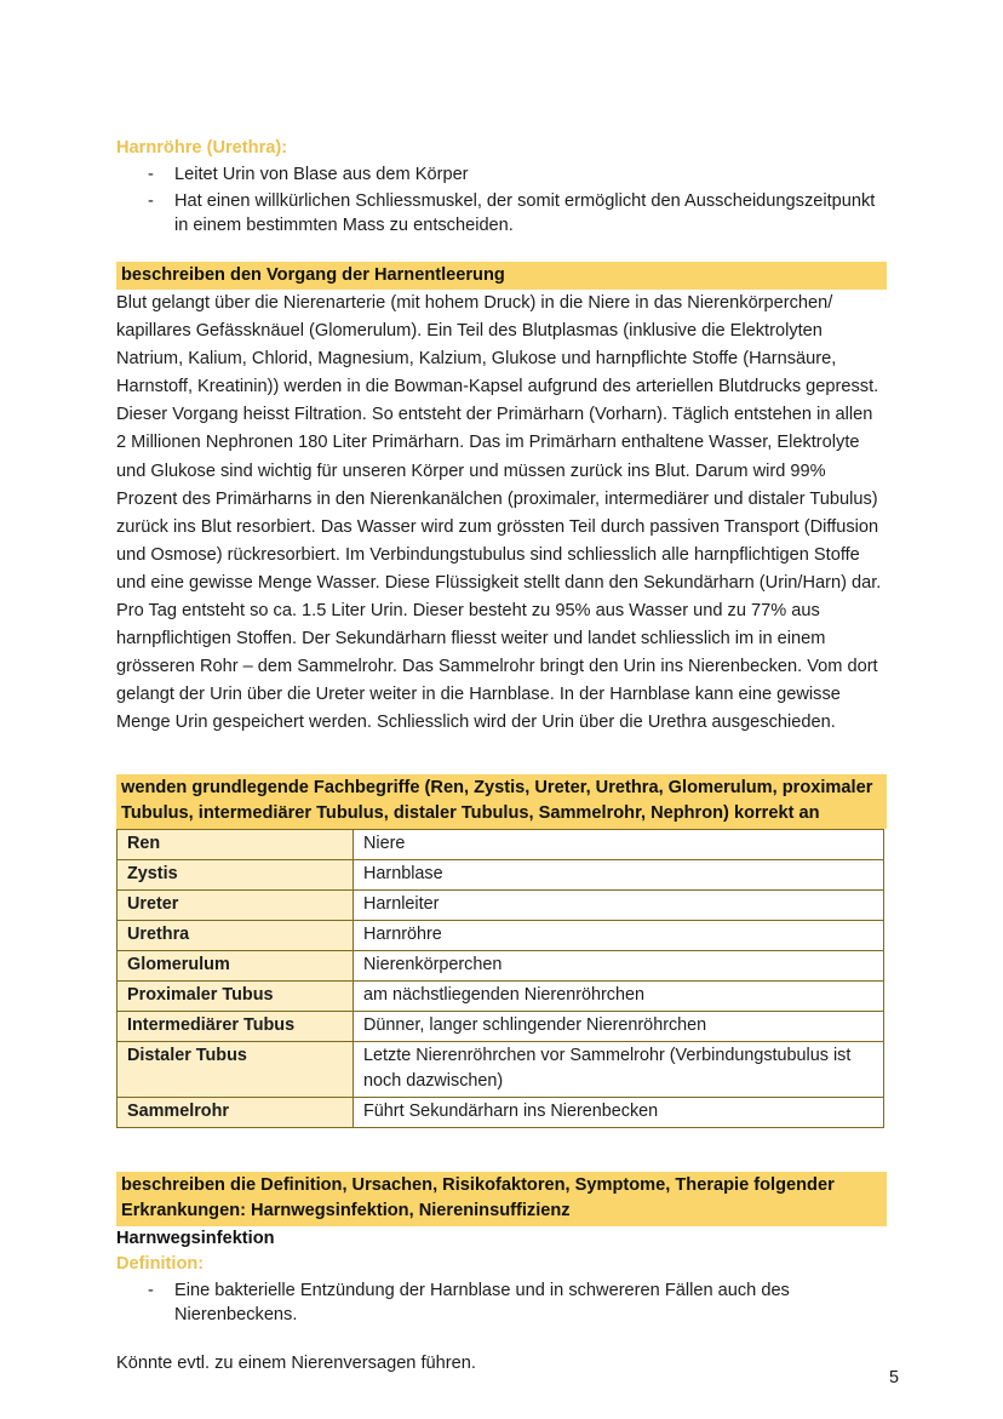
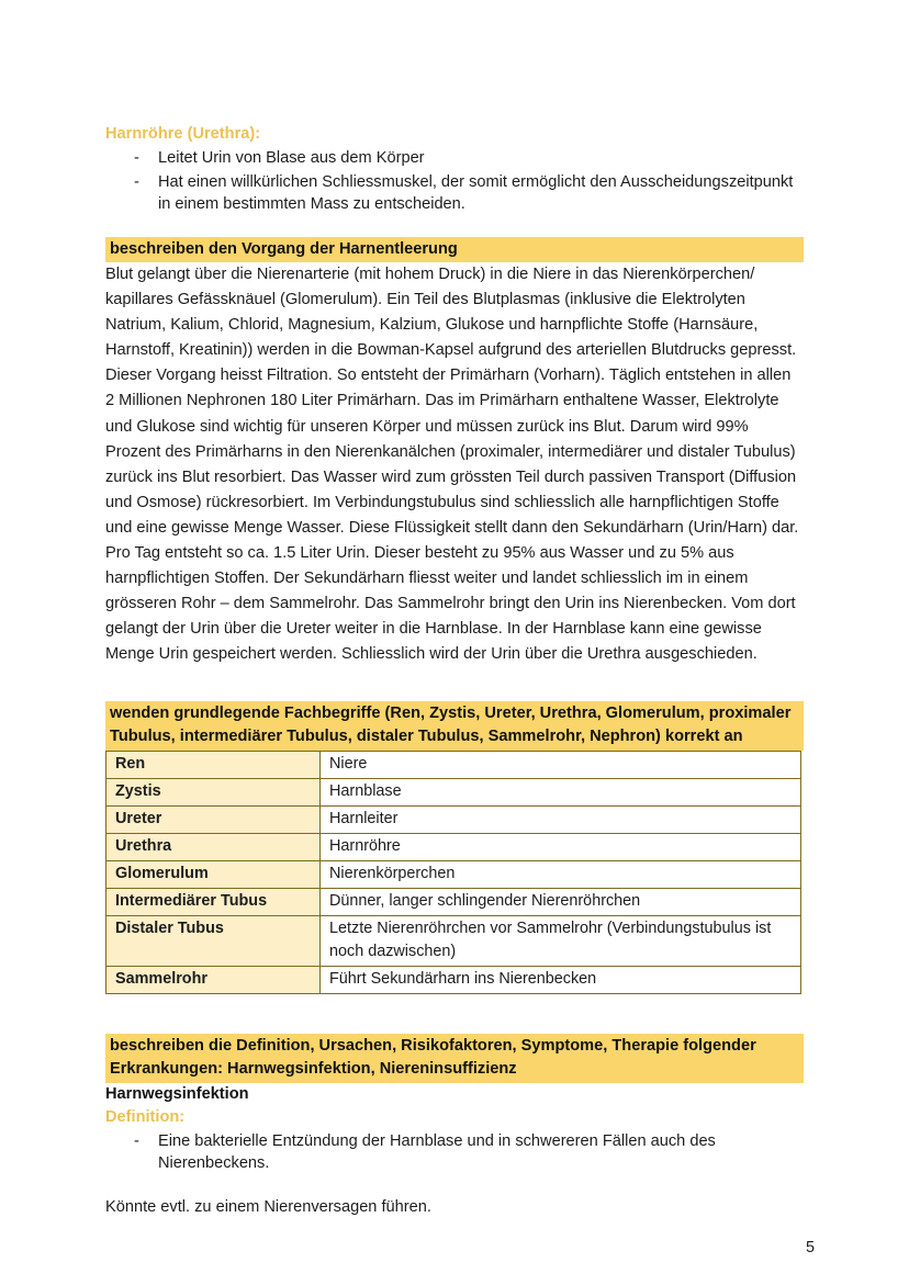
  Harnröhre (Urethra):
  -
  Leitet Urin von Blase aus dem Körper
  -
  Hat einen willkürlichen Schliessmuskel, der somit ermöglicht den Ausscheidungszeitpunkt in einem bestimmten Mass zu entscheiden.
  beschreiben den Vorgang der Harnentleerung
- Blut gelangt über die Nierenarterie (mit hohem Druck) in die Niere in das Nierenkörperchen/ kapillares Gefässknäuel (Glomerulum). Ein Teil des Blutplasmas (inklusive die Elektrolyten Natrium, Kalium, Chlorid, Magnesium, Kalzium, Glukose und harnpflichte Stoffe (Harnsäure, Harnstoff, Kreatinin)) werden in die Bowman-Kapsel aufgrund des arteriellen Blutdrucks gepresst. Dieser Vorgang heisst Filtration. So entsteht der Primärharn (Vorharn). Täglich entstehen in allen 2 Millionen Nephronen 180 Liter Primärharn. Das im Primärharn enthaltene Wasser, Elektrolyte und Glukose sind wichtig für unseren Körper und müssen zurück ins Blut. Darum wird 99% Prozent des Primärharns in den Nierenkanälchen (proximaler, intermediärer und distaler Tubulus) zurück ins Blut resorbiert. Das Wasser wird zum grössten Teil durch passiven Transport (Diffusion und Osmose) rückresorbiert. Im Verbindungstubulus sind schliesslich alle harnpflichtigen Stoffe und eine gewisse Menge Wasser. Diese Flüssigkeit stellt dann den Sekundärharn (Urin/Harn) dar. Pro Tag entsteht so ca. 1.5 Liter Urin. Dieser besteht zu 95% aus Wasser und zu 77% aus harnpflichtigen Stoffen. Der Sekundärharn fliesst weiter und landet schliesslich im in einem grösseren Rohr – dem Sammelrohr. Das Sammelrohr bringt den Urin ins Nierenbecken. Vom dort gelangt der Urin über die Ureter weiter in die Harnblase. In der Harnblase kann eine gewisse Menge Urin gespeichert werden. Schliesslich wird der Urin über die Urethra ausgeschieden.
+ Blut gelangt über die Nierenarterie (mit hohem Druck) in die Niere in das Nierenkörperchen/ kapillares Gefässknäuel (Glomerulum). Ein Teil des Blutplasmas (inklusive die Elektrolyten Natrium, Kalium, Chlorid, Magnesium, Kalzium, Glukose und harnpflichte Stoffe (Harnsäure, Harnstoff, Kreatinin)) werden in die Bowman-Kapsel aufgrund des arteriellen Blutdrucks gepresst. Dieser Vorgang heisst Filtration. So entsteht der Primärharn (Vorharn). Täglich entstehen in allen 2 Millionen Nephronen 180 Liter Primärharn. Das im Primärharn enthaltene Wasser, Elektrolyte und Glukose sind wichtig für unseren Körper und müssen zurück ins Blut. Darum wird 99% Prozent des Primärharns in den Nierenkanälchen (proximaler, intermediärer und distaler Tubulus) zurück ins Blut resorbiert. Das Wasser wird zum grössten Teil durch passiven Transport (Diffusion und Osmose) rückresorbiert. Im Verbindungstubulus sind schliesslich alle harnpflichtigen Stoffe und eine gewisse Menge Wasser. Diese Flüssigkeit stellt dann den Sekundärharn (Urin/Harn) dar. Pro Tag entsteht so ca. 1.5 Liter Urin. Dieser besteht zu 95% aus Wasser und zu 5% aus harnpflichtigen Stoffen. Der Sekundärharn fliesst weiter und landet schliesslich im in einem grösseren Rohr – dem Sammelrohr. Das Sammelrohr bringt den Urin ins Nierenbecken. Vom dort gelangt der Urin über die Ureter weiter in die Harnblase. In der Harnblase kann eine gewisse Menge Urin gespeichert werden. Schliesslich wird der Urin über die Urethra ausgeschieden.
  wenden grundlegende Fachbegriffe (Ren, Zystis, Ureter, Urethra, Glomerulum, proximaler Tubulus, intermediärer Tubulus, distaler Tubulus, Sammelrohr, Nephron) korrekt an
  Ren	Niere
  Zystis	Harnblase
  Ureter	Harnleiter
  Urethra	Harnröhre
  Glomerulum	Nierenkörperchen
- Proximaler Tubus	am nächstliegenden Nierenröhrchen
  Intermediärer Tubus	Dünner, langer schlingender Nierenröhrchen
  Distaler Tubus	Letzte Nierenröhrchen vor Sammelrohr (Verbindungstubulus ist noch dazwischen)
  Sammelrohr	Führt Sekundärharn ins Nierenbecken
  beschreiben die Definition, Ursachen, Risikofaktoren, Symptome, Therapie folgender Erkrankungen: Harnwegsinfektion, Niereninsuffizienz
  Harnwegsinfektion
  Definition:
  -
  Eine bakterielle Entzündung der Harnblase und in schwereren Fällen auch des Nierenbeckens.
  Könnte evtl. zu einem Nierenversagen führen.
  5
